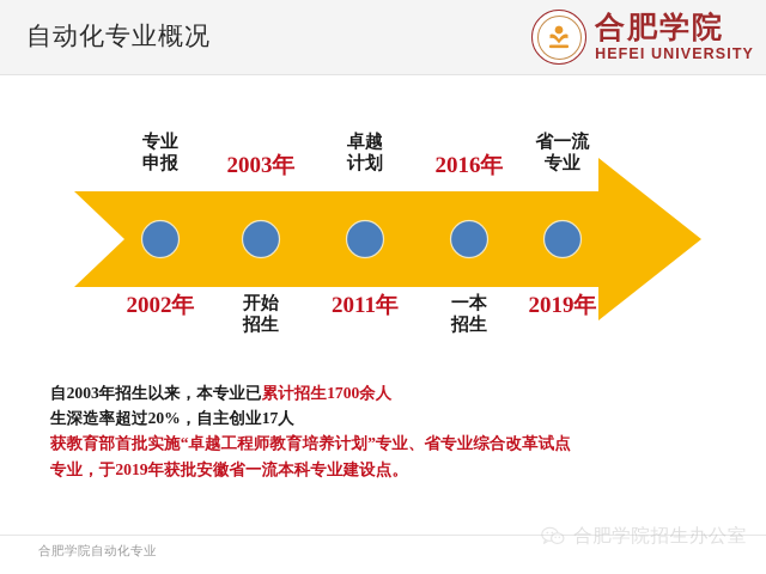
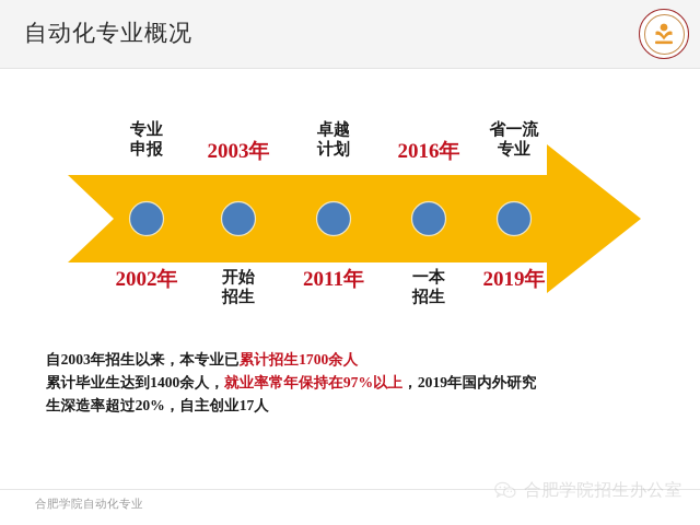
  自动化专业概况
- 合肥学院
- HEFEI UNIVERSITY
  专业
  申报
  2002年
  2003年
  开始
  招生
  卓越
  计划
  2011年
  2016年
  一本
  招生
  省一流
  专业
  2019年
  自2003年招生以来，本专业已累计招生1700余人
+ 累计毕业生达到1400余人，就业率常年保持在97%以上，2019年国内外研究
  生深造率超过20%，自主创业17人
- 获教育部首批实施“卓越工程师教育培养计划”专业、省专业综合改革试点
- 专业，于2019年获批安徽省一流本科专业建设点。
  合肥学院自动化专业
  合肥学院招生办公室
